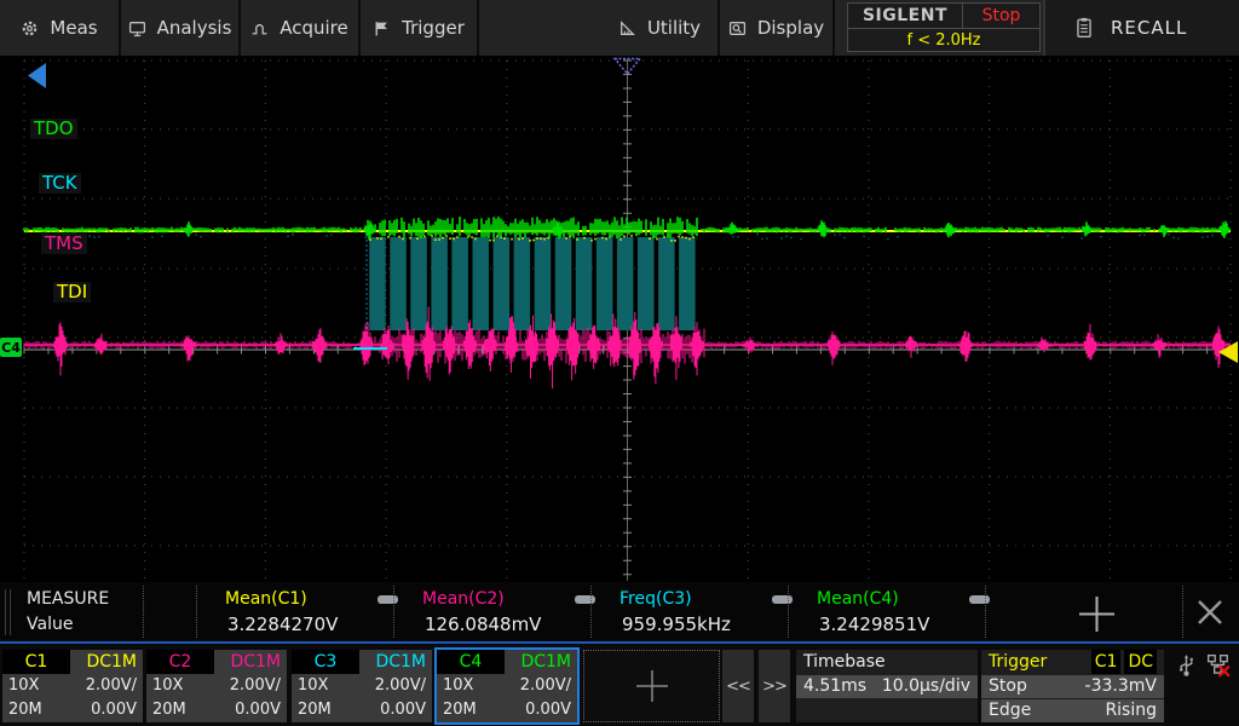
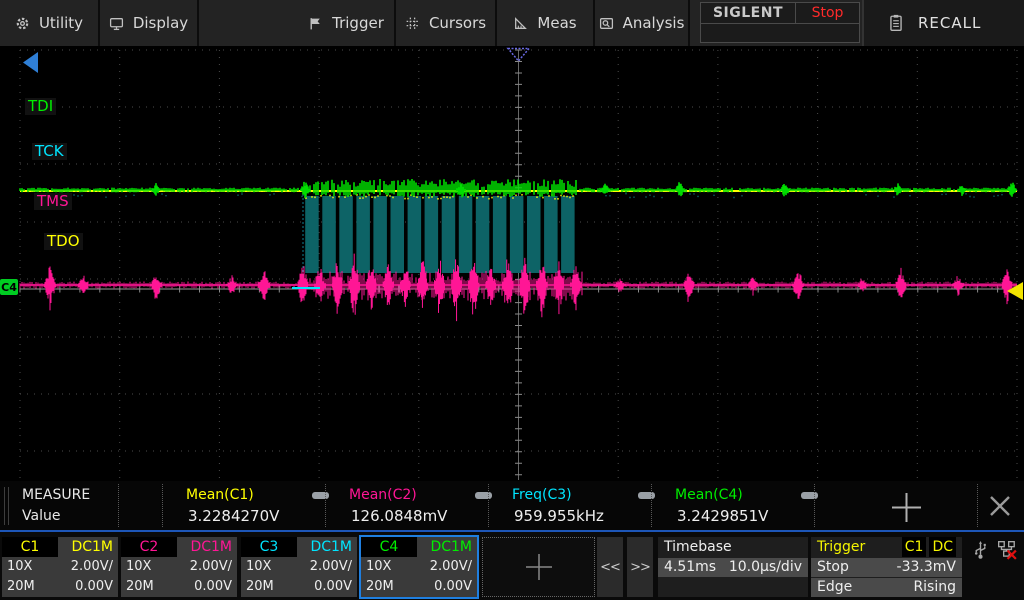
- Meas
+ Utility
- Analysis
+ Display
- Acquire
  Trigger
+ Cursors
- Utility
+ Meas
- Display
+ Analysis
  SIGLENT
  Stop
- f < 2.0Hz
  RECALL
- TDO
+ TDI
  TCK
  TMS
- TDI
+ TDO
  C4
  MEASURE
  Value
  Mean(C1)
  3.2284270V
  Mean(C2)
  126.0848mV
  Freq(C3)
  959.955kHz
  Mean(C4)
  3.2429851V
  C1
  DC1M
  10X
  2.00V/
  20M
  0.00V
  C2
  DC1M
  10X
  2.00V/
  20M
  0.00V
  C3
  DC1M
  10X
  2.00V/
  20M
  0.00V
  C4
  DC1M
  10X
  2.00V/
  20M
  0.00V
  <<
  >>
  Timebase
  4.51ms
  10.0µs/div
  Trigger
  C1
  DC
  Stop
  -33.3mV
  Edge
  Rising
